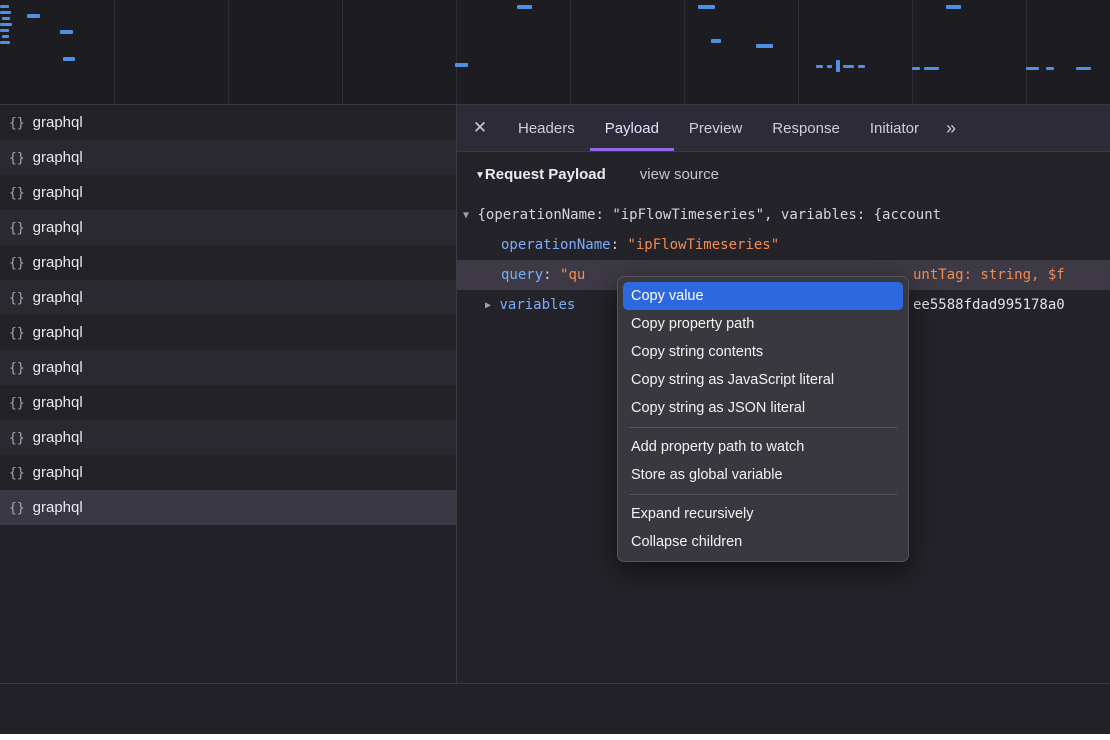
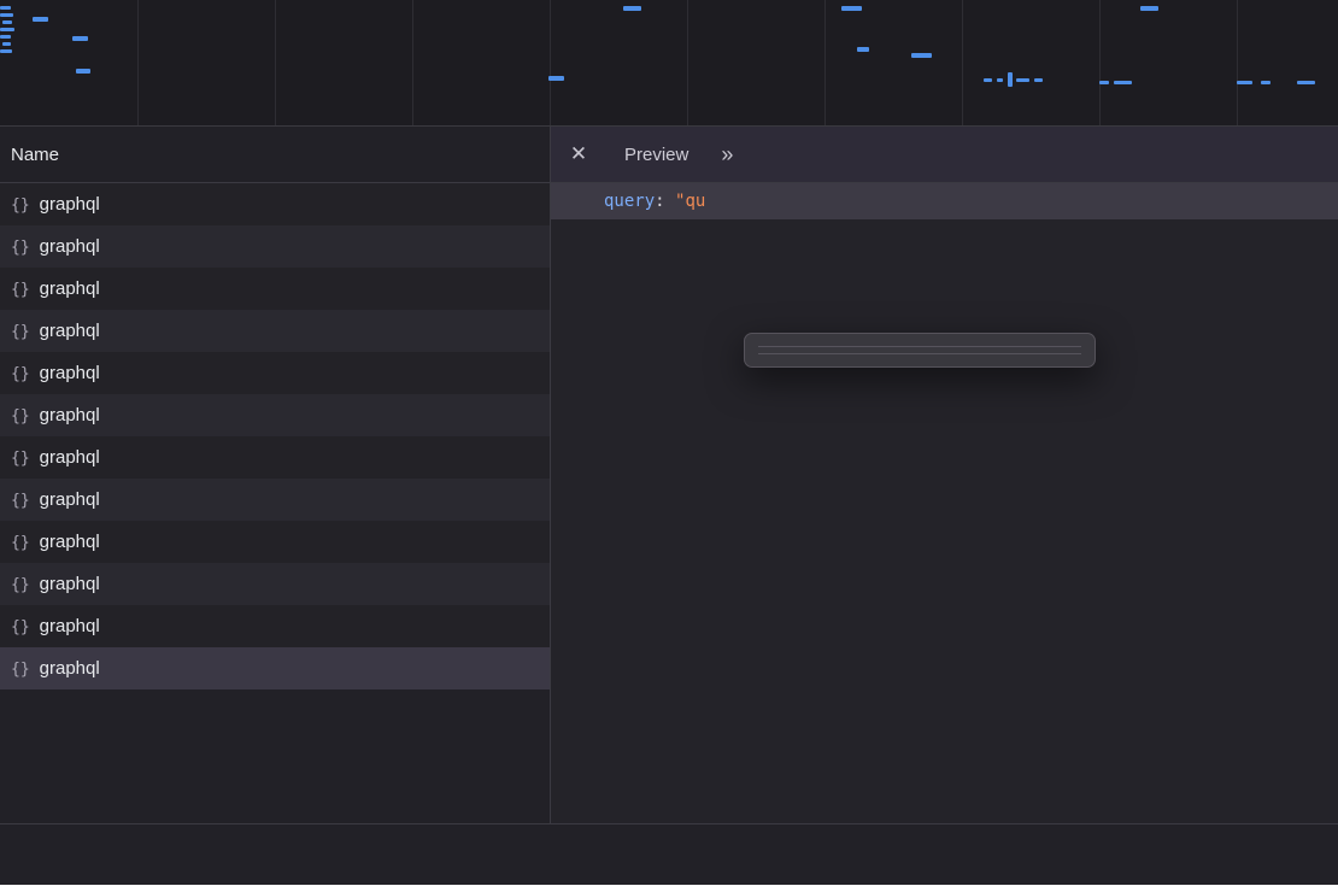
+ Name
  {}
  graphql
  {}
  graphql
  {}
  graphql
  {}
  graphql
  {}
  graphql
  {}
  graphql
  {}
  graphql
  {}
  graphql
  {}
  graphql
  {}
  graphql
  {}
  graphql
  {}
  graphql
  ✕
- Headers
- Payload
  Preview
- Response
- Initiator
  »
- ▼Request Payload view source
- ▼ {operationName: "ipFlowTimeseries", variables: {account
- operationName: "ipFlowTimeseries"
  query: "qu
- untTag: string, $f
- ▶ variables
- ee5588fdad995178a0
- Copy value
- Copy property path
- Copy string contents
- Copy string as JavaScript literal
- Copy string as JSON literal
- Add property path to watch
- Store as global variable
- Expand recursively
- Collapse children
